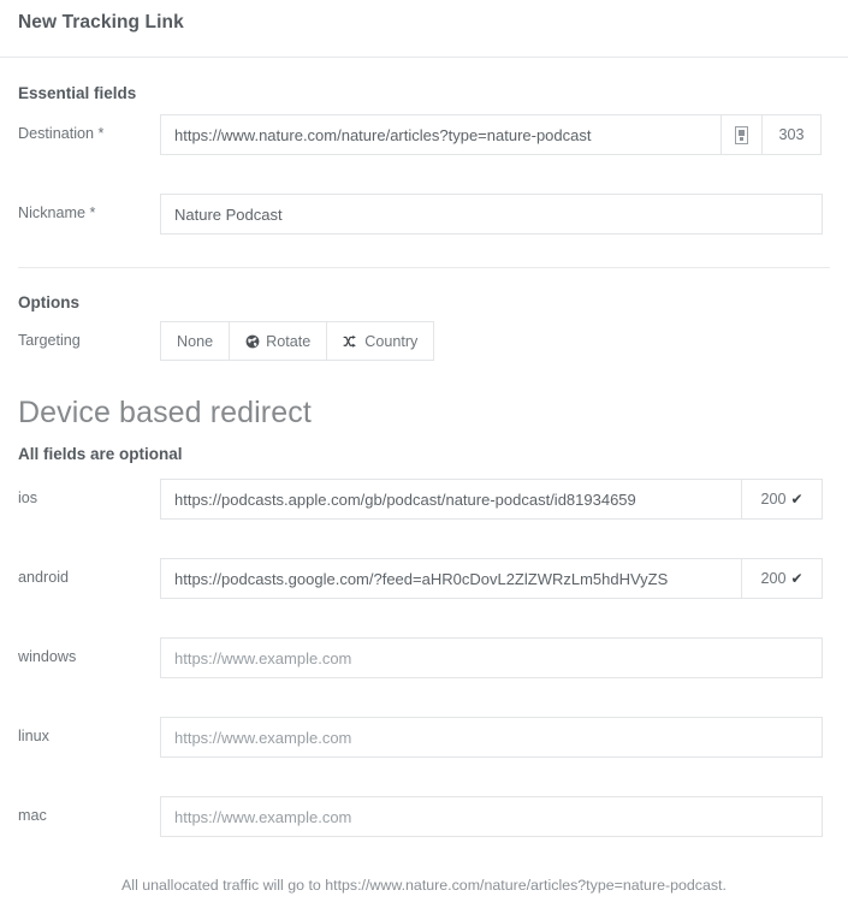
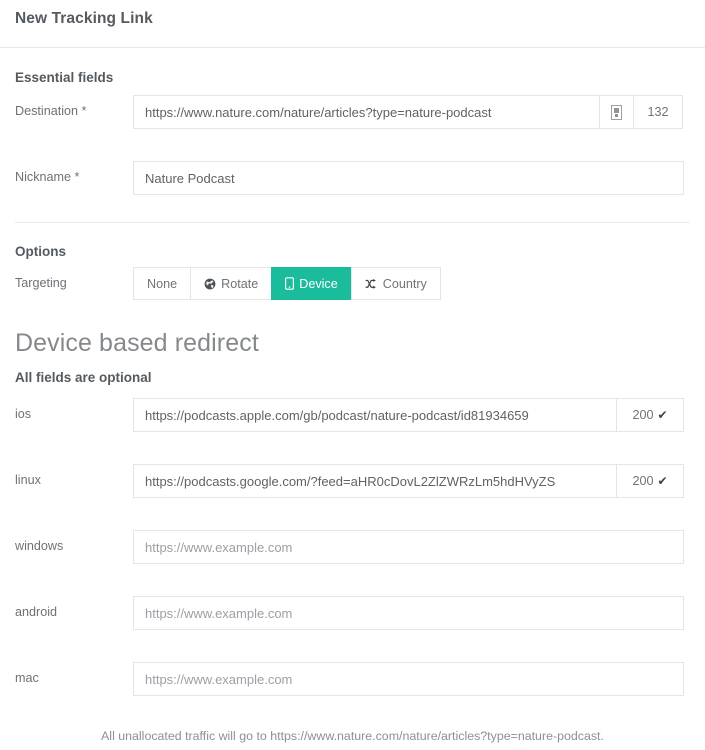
  New Tracking Link
  Essential fields
  Destination *
  https://www.nature.com/nature/articles?type=nature-podcast
- 303
+ 132
  Nickname *
  Nature Podcast
  Options
  Targeting
  None
  Rotate
+ Device
  Country
  Device based redirect
  All fields are optional
  ios
  https://podcasts.apple.com/gb/podcast/nature-podcast/id81934659
  200
  ✔
- android
+ linux
  https://podcasts.google.com/?feed=aHR0cDovL2ZlZWRzLm5hdHVyZS
  200
  ✔
  windows
  https://www.example.com
- linux
+ android
  https://www.example.com
  mac
  https://www.example.com
  All unallocated traffic will go to https://www.nature.com/nature/articles?type=nature-podcast.
